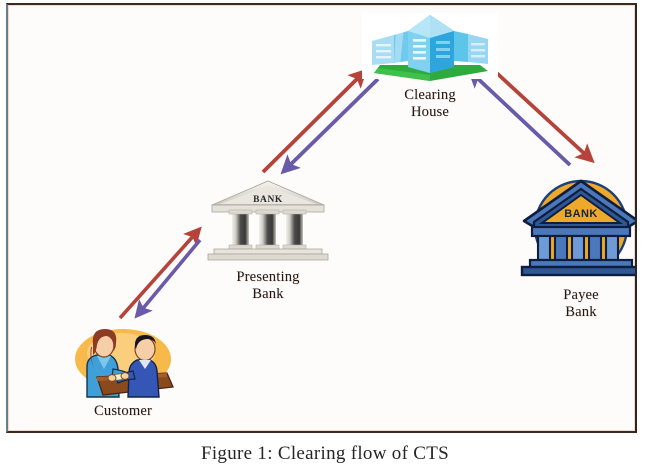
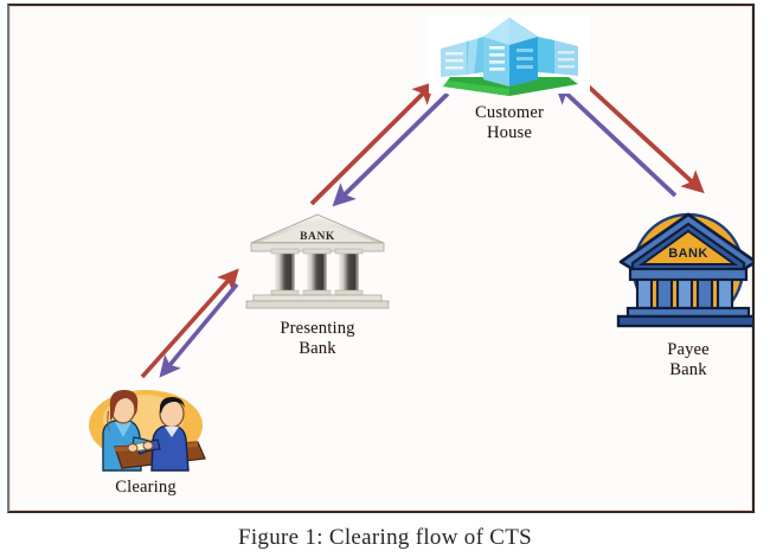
- Clearing
+ Customer
  House
  BANK
  Presenting
  Bank
  BANK
  Payee
  Bank
- Customer
+ Clearing
  Figure 1: Clearing flow of CTS
